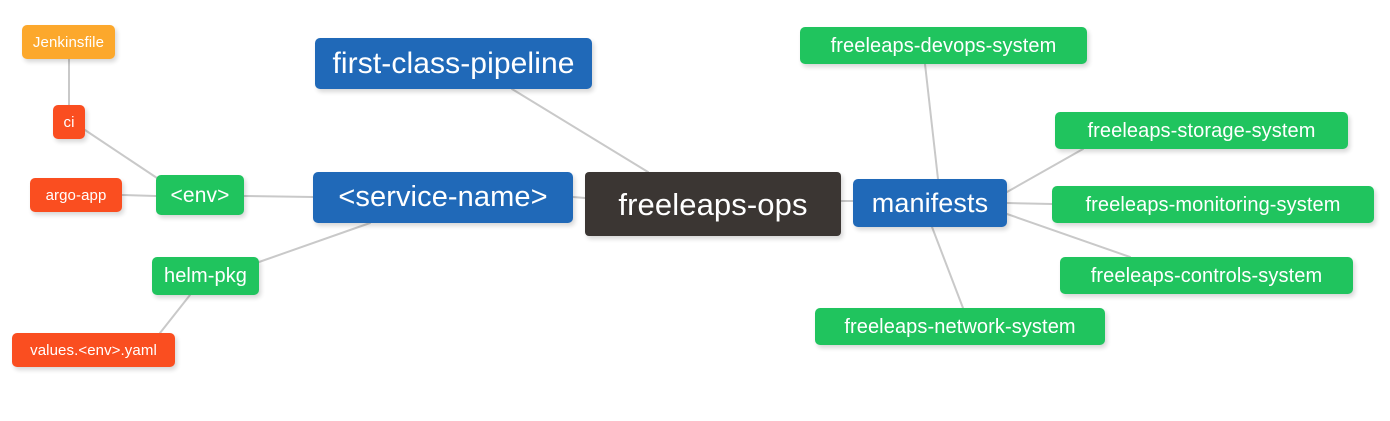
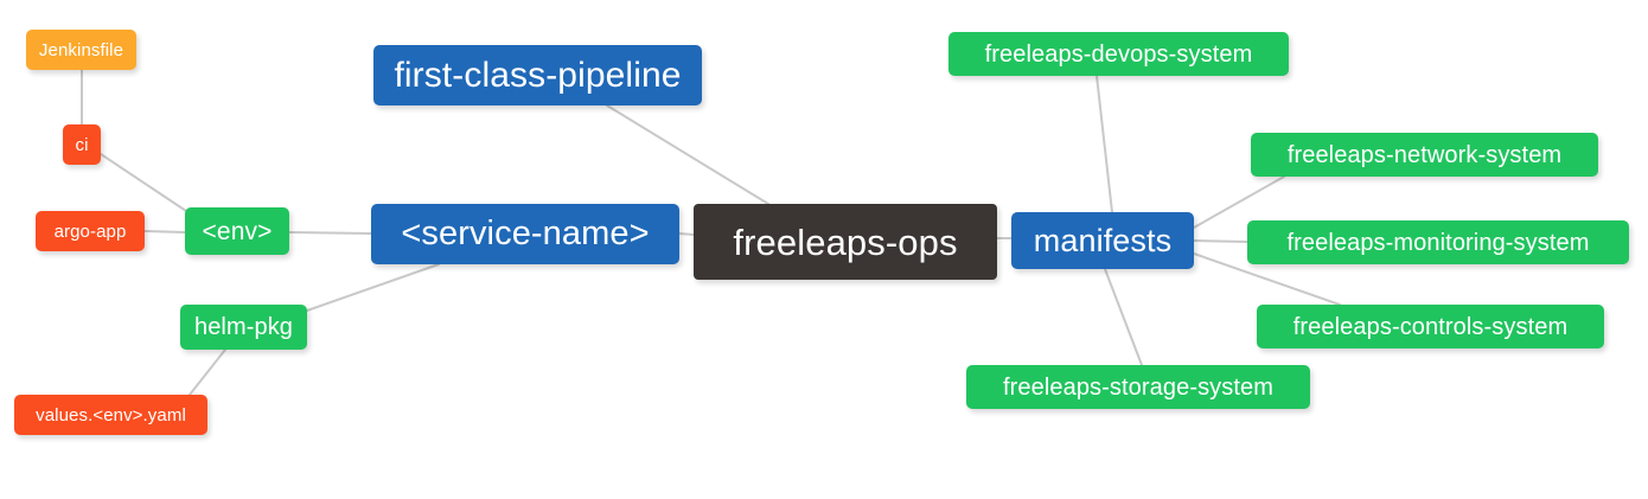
  Jenkinsfile
  ci
  argo-app
  <env>
  helm-pkg
  values.<env>.yaml
  first-class-pipeline
  <service-name>
  freeleaps-ops
  manifests
  freeleaps-devops-system
- freeleaps-storage-system
+ freeleaps-network-system
  freeleaps-monitoring-system
  freeleaps-controls-system
- freeleaps-network-system
+ freeleaps-storage-system
